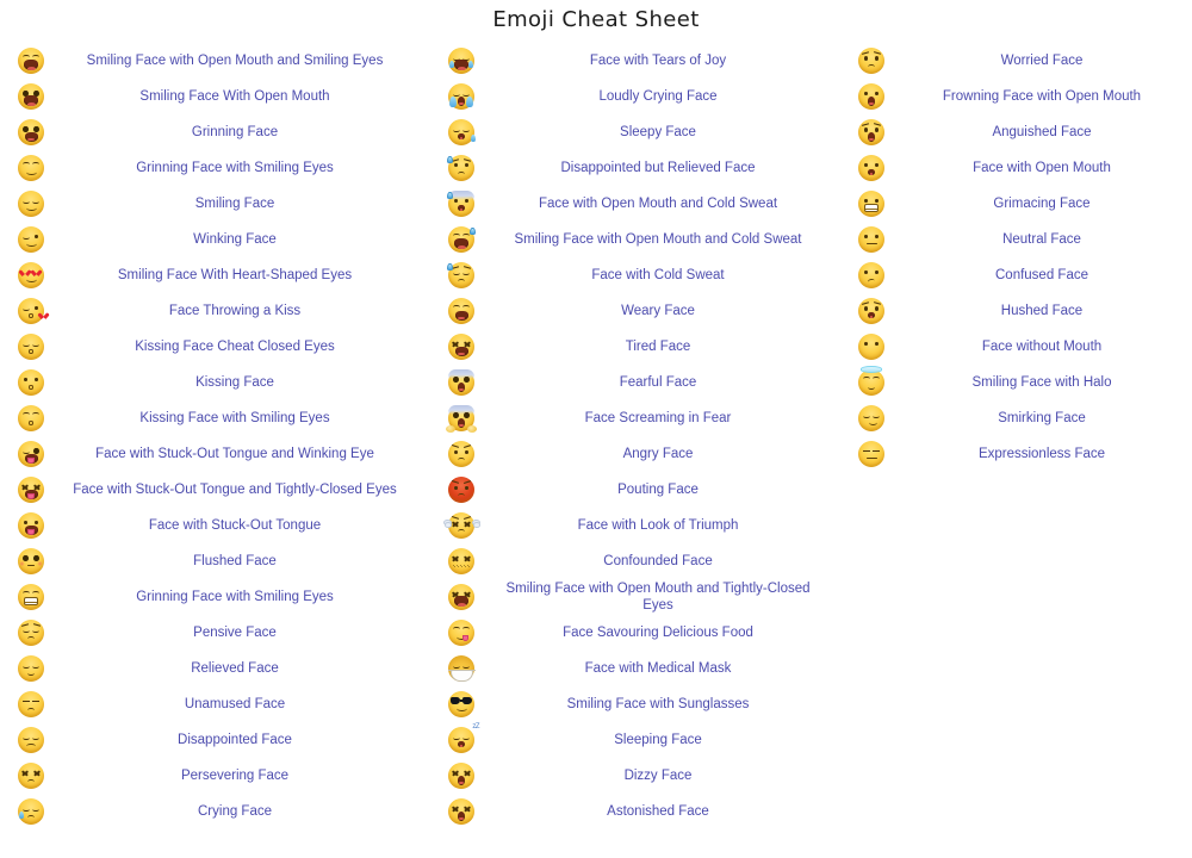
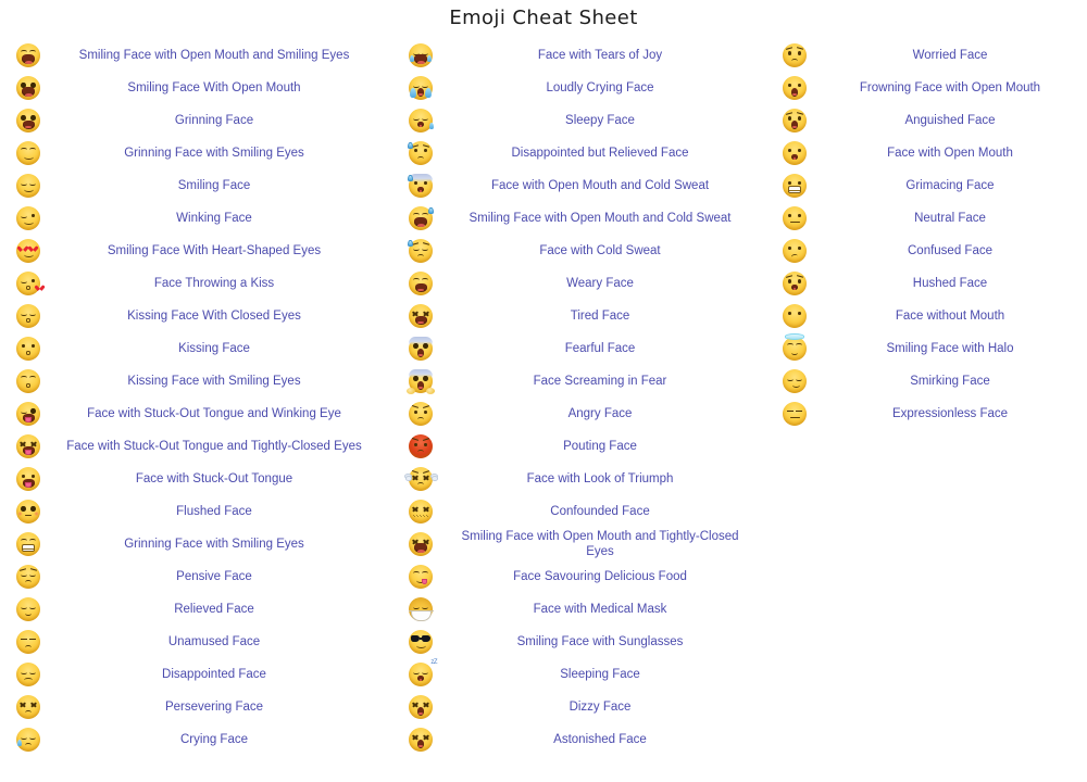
  Emoji Cheat Sheet
  Smiling Face with Open Mouth and Smiling Eyes
  Smiling Face With Open Mouth
  Grinning Face
  Grinning Face with Smiling Eyes
  Smiling Face
  Winking Face
  Smiling Face With Heart-Shaped Eyes
  Face Throwing a Kiss
- Kissing Face Cheat Closed Eyes
+ Kissing Face With Closed Eyes
  Kissing Face
  Kissing Face with Smiling Eyes
  Face with Stuck-Out Tongue and Winking Eye
  Face with Stuck-Out Tongue and Tightly-Closed Eyes
  Face with Stuck-Out Tongue
  Flushed Face
  Grinning Face with Smiling Eyes
  Pensive Face
  Relieved Face
  Unamused Face
  Disappointed Face
  Persevering Face
  Crying Face
  Face with Tears of Joy
  Loudly Crying Face
  Sleepy Face
  Disappointed but Relieved Face
  Face with Open Mouth and Cold Sweat
  Smiling Face with Open Mouth and Cold Sweat
  Face with Cold Sweat
  Weary Face
  Tired Face
  Fearful Face
  Face Screaming in Fear
  Angry Face
  Pouting Face
  Face with Look of Triumph
  Confounded Face
  Smiling Face with Open Mouth and Tightly-Closed Eyes
  Face Savouring Delicious Food
  Face with Medical Mask
  Smiling Face with Sunglasses
  Sleeping Face
  Dizzy Face
  Astonished Face
  Worried Face
  Frowning Face with Open Mouth
  Anguished Face
  Face with Open Mouth
  Grimacing Face
  Neutral Face
  Confused Face
  Hushed Face
  Face without Mouth
  Smiling Face with Halo
  Smirking Face
  Expressionless Face
